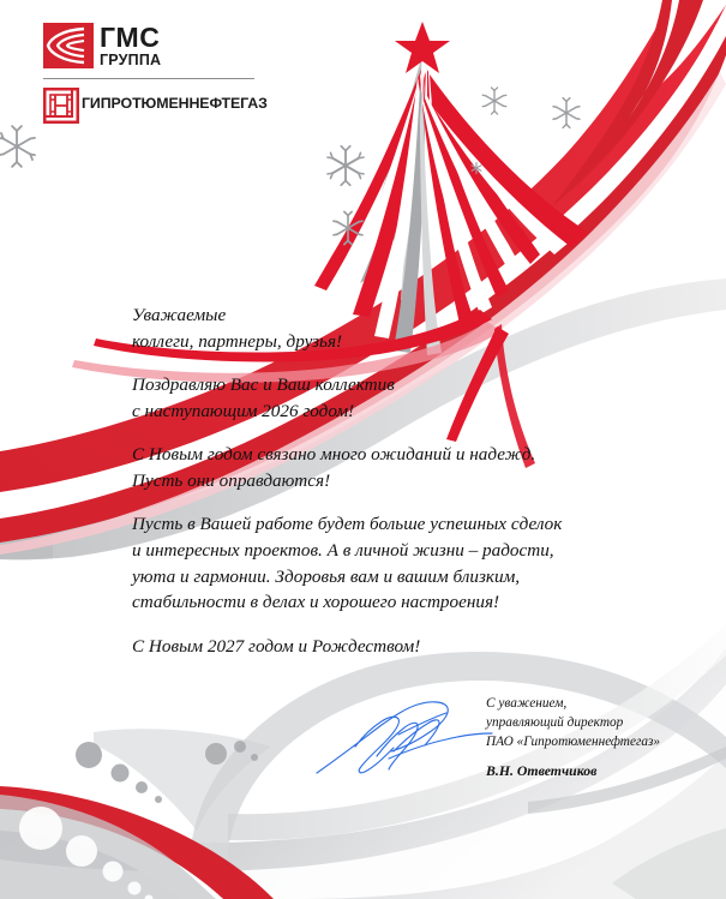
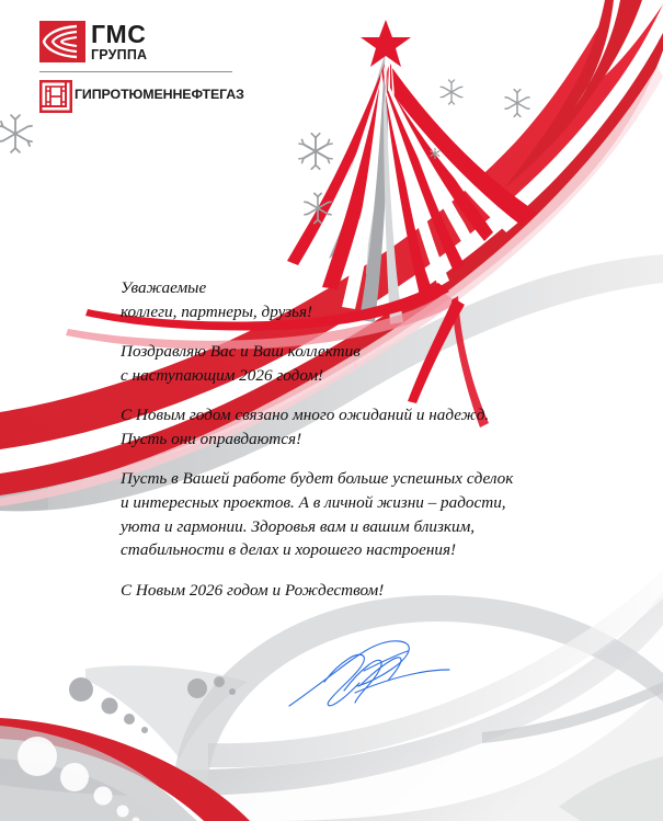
  ГМС
  ГРУППА
  ГИПРОТЮМЕННЕФТЕГАЗ
  Уважаемые
  коллеги, партнеры, друзья!
  Поздравляю Вас и Ваш коллектив
  с наступающим 2026 годом!
  С Новым годом связано много ожиданий и надежд.
  Пусть они оправдаются!
  Пусть в Вашей работе будет больше успешных сделок
  и интересных проектов. А в личной жизни – радости,
  уюта и гармонии. Здоровья вам и вашим близким,
  стабильности в делах и хорошего настроения!
- С Новым 2027 годом и Рождеством!
+ С Новым 2026 годом и Рождеством!
- С уважением,
- управляющий директор
- ПАО «Гипротюменнефтегаз»
- В.Н. Ответчиков
